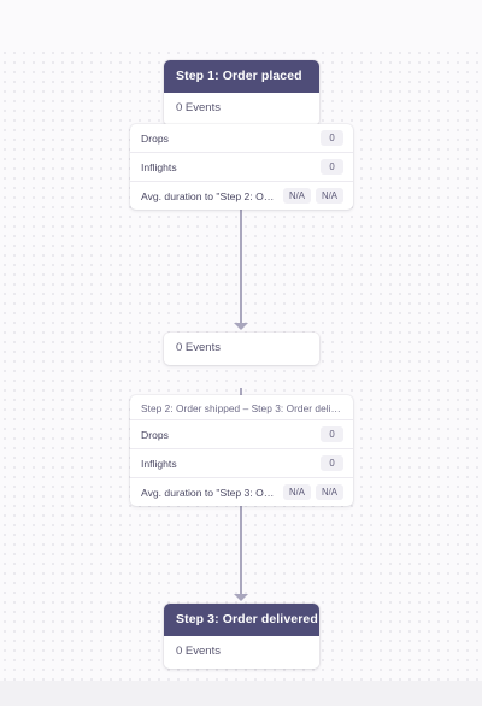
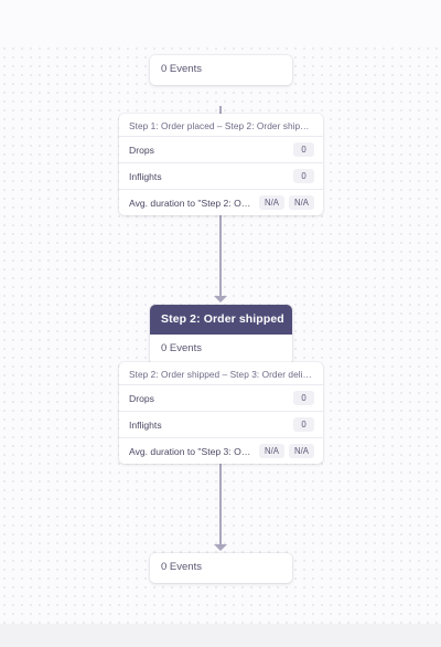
- Step 1: Order placed
  0 Events
+ Step 1: Order placed – Step 2: Order shipped
  Drops
  0
  Inflights
  0
  Avg. duration to "Step 2: Order
  N/A
  N/A
+ Step 2: Order shipped
  0 Events
  Step 2: Order shipped – Step 3: Order delivere
  Drops
  0
  Inflights
  0
  Avg. duration to "Step 3: Order
  N/A
  N/A
- Step 3: Order delivered
  0 Events
